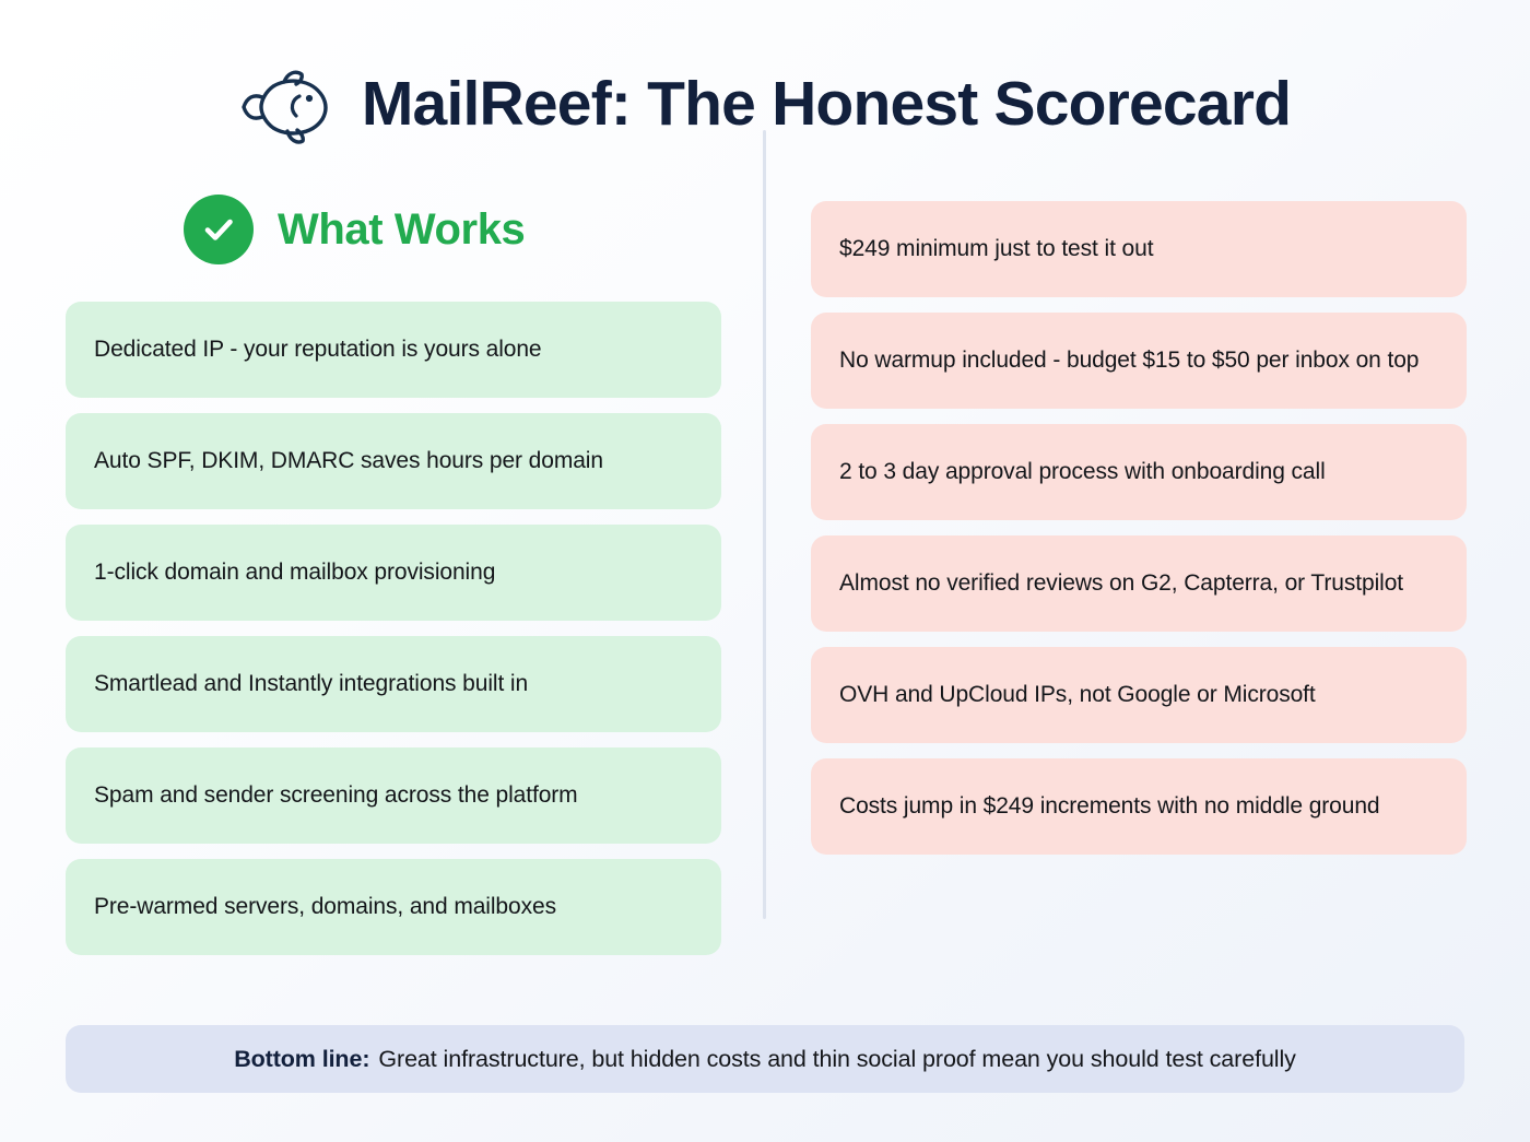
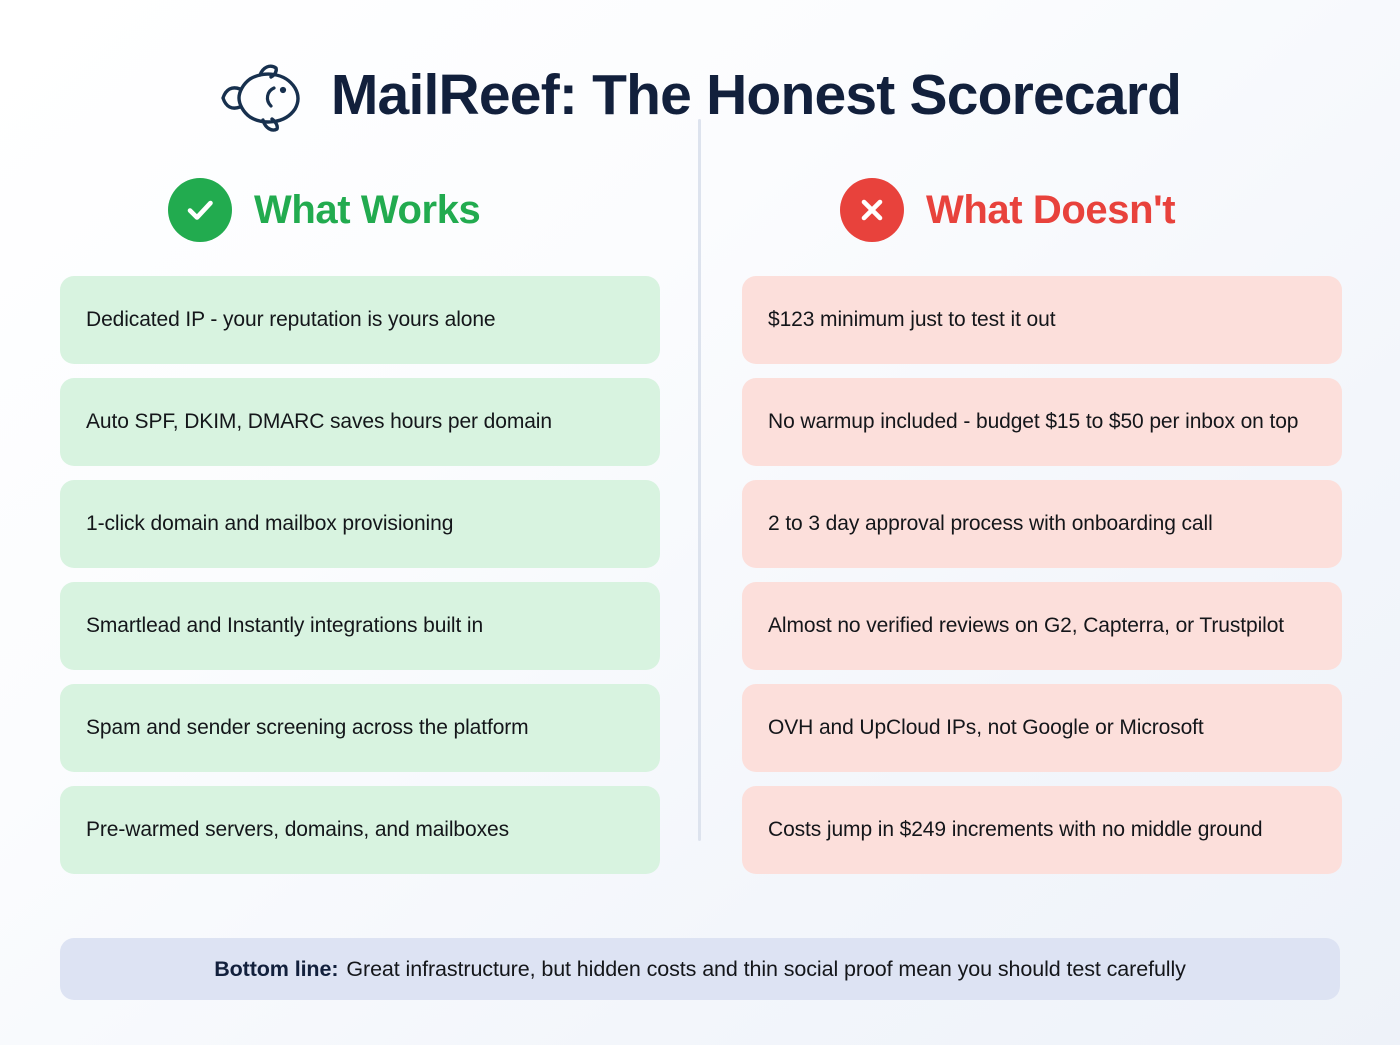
  MailReef: The Honest Scorecard
  What Works
  Dedicated IP - your reputation is yours alone
  Auto SPF, DKIM, DMARC saves hours per domain
  1-click domain and mailbox provisioning
  Smartlead and Instantly integrations built in
  Spam and sender screening across the platform
  Pre-warmed servers, domains, and mailboxes
+ What Doesn't
- $249 minimum just to test it out
+ $123 minimum just to test it out
  No warmup included - budget $15 to $50 per inbox on top
  2 to 3 day approval process with onboarding call
  Almost no verified reviews on G2, Capterra, or Trustpilot
  OVH and UpCloud IPs, not Google or Microsoft
  Costs jump in $249 increments with no middle ground
  Bottom line:
  Great infrastructure, but hidden costs and thin social proof mean you should test carefully
